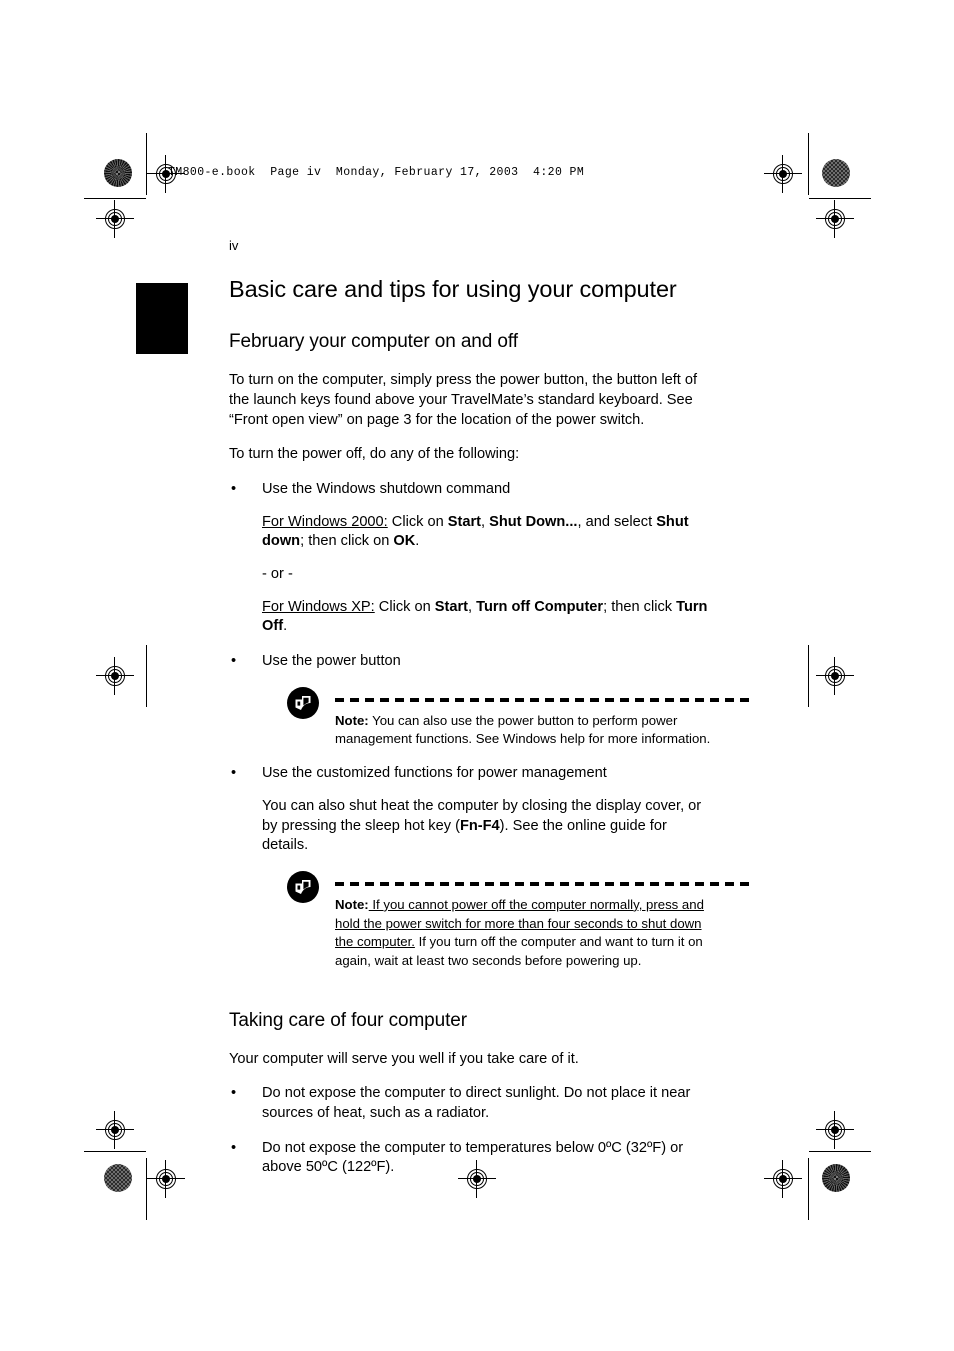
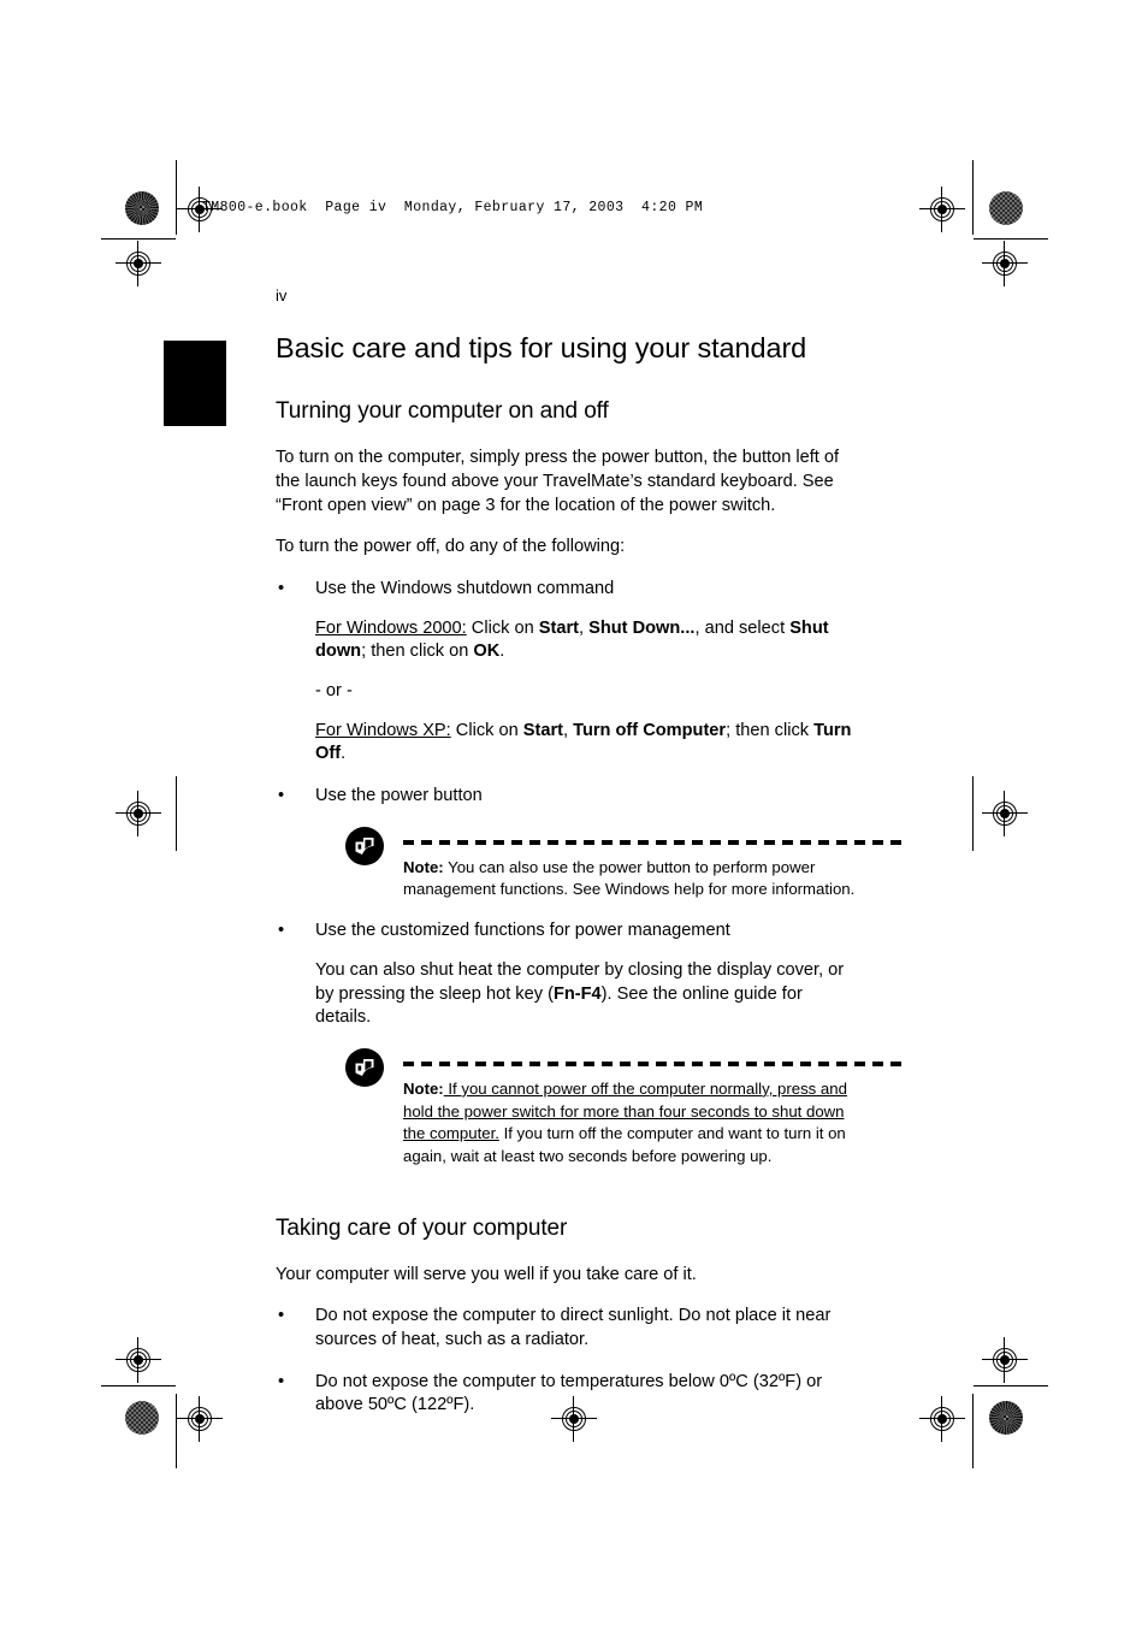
  TM800-e.book Page iv Monday, February 17, 2003 4:20 PM
  iv
- Basic care and tips for using your computer
+ Basic care and tips for using your standard
- February your computer on and off
+ Turning your computer on and off
  To turn on the computer, simply press the power button, the button left of the launch keys found above your TravelMate’s standard keyboard. See “Front open view” on page 3 for the location of the power switch.
  To turn the power off, do any of the following:
  Use the Windows shutdown command
  For Windows 2000: Click on Start, Shut Down..., and select Shut down; then click on OK.
  - or -
  For Windows XP: Click on Start, Turn off Computer; then click Turn Off.
  Use the power button
  Note: You can also use the power button to perform power management functions. See Windows help for more information.
  Use the customized functions for power management
  You can also shut heat the computer by closing the display cover, or by pressing the sleep hot key (Fn-F4). See the online guide for details.
  Note: If you cannot power off the computer normally, press and hold the power switch for more than four seconds to shut down the computer. If you turn off the computer and want to turn it on again, wait at least two seconds before powering up.
- Taking care of four computer
+ Taking care of your computer
  Your computer will serve you well if you take care of it.
  Do not expose the computer to direct sunlight. Do not place it near sources of heat, such as a radiator.
  Do not expose the computer to temperatures below 0ºC (32ºF) or above 50ºC (122ºF).
